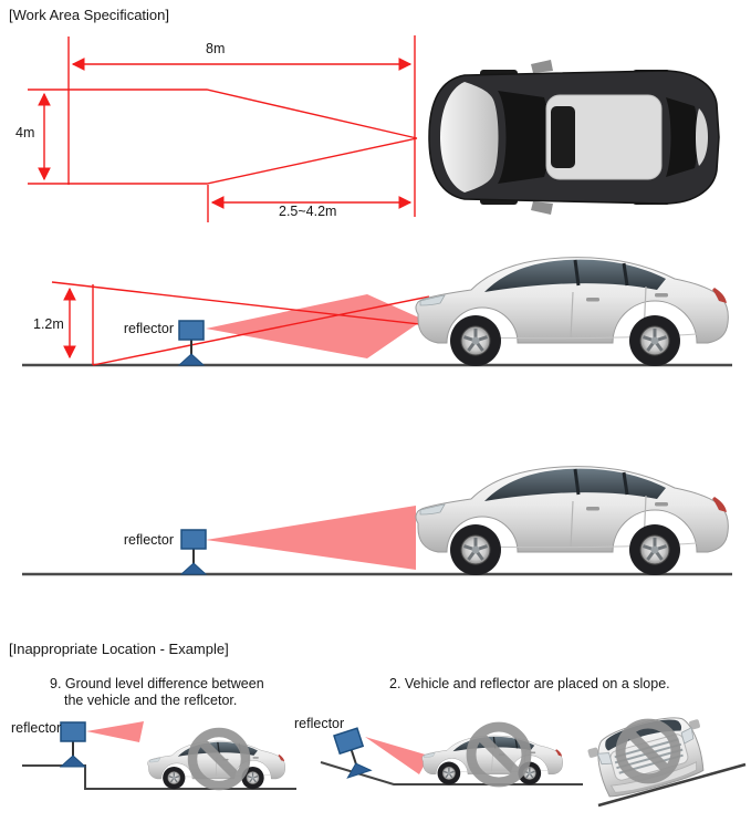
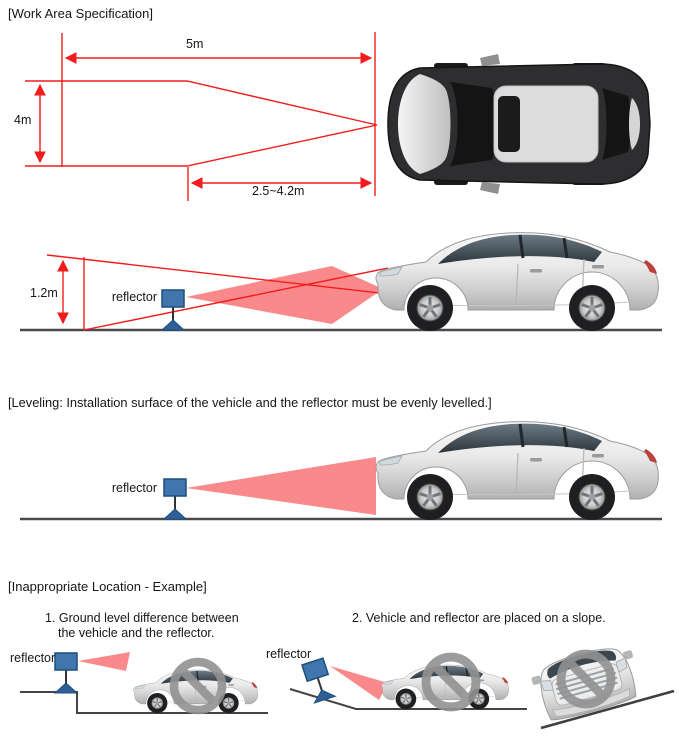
  [Work Area Specification]
- 8m
+ 5m
  4m
  2.5~4.2m
  1.2m
  reflector
+ [Leveling: Installation surface of the vehicle and the reflector must be evenly levelled.]
  reflector
  [Inappropriate Location - Example]
- 9. Ground level difference between
+ 1. Ground level difference between
- the vehicle and the reflcetor.
+ the vehicle and the reflector.
  2. Vehicle and reflector are placed on a slope.
  reflector
  reflector
